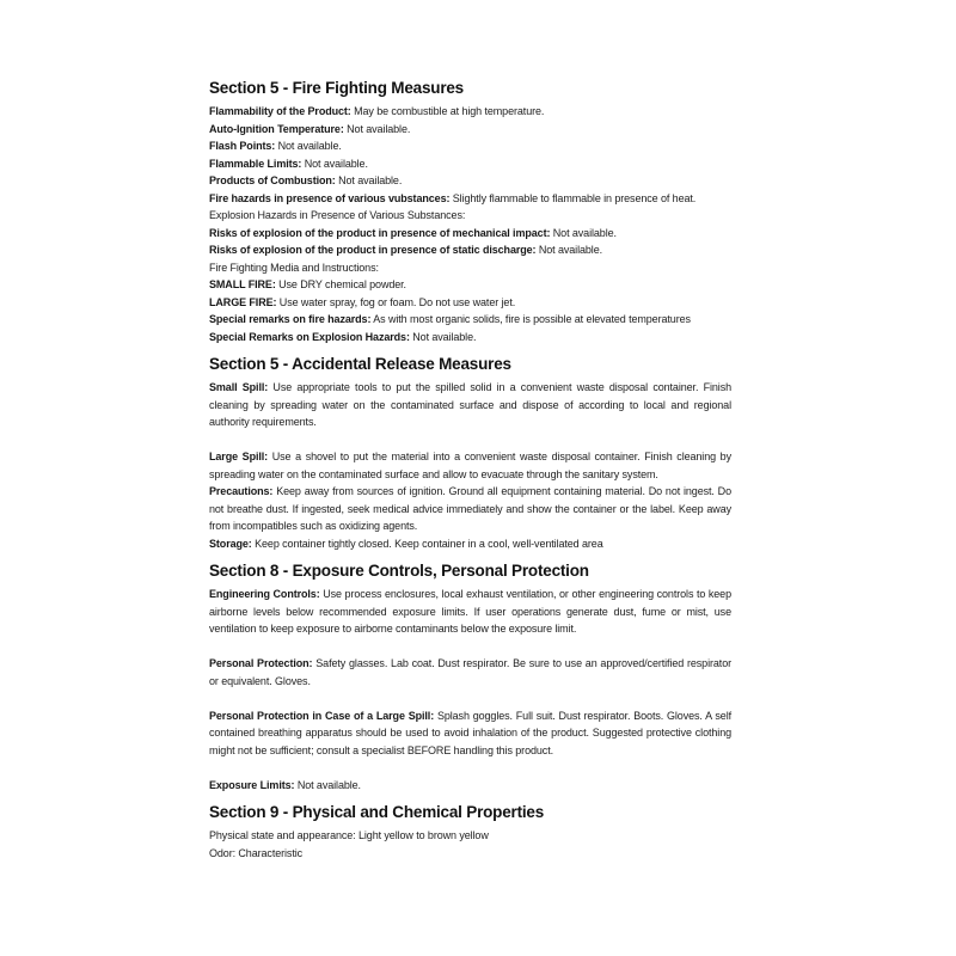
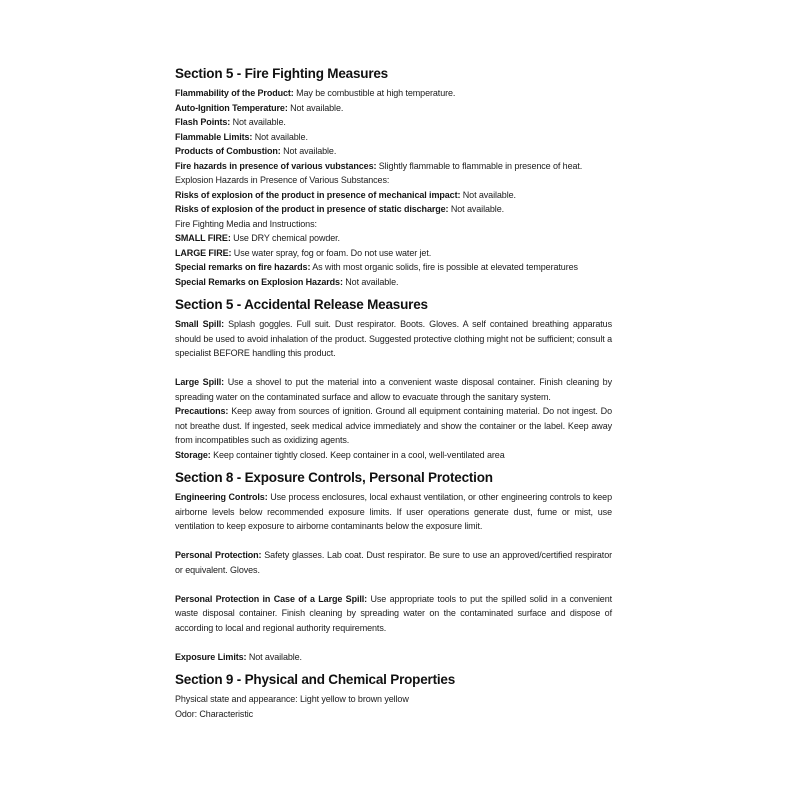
  Section 5 - Fire Fighting Measures
  Flammability of the Product: May be combustible at high temperature.
  Auto-Ignition Temperature: Not available.
  Flash Points: Not available.
  Flammable Limits: Not available.
  Products of Combustion: Not available.
  Fire hazards in presence of various vubstances: Slightly flammable to flammable in presence of heat.
  Explosion Hazards in Presence of Various Substances:
  Risks of explosion of the product in presence of mechanical impact: Not available.
  Risks of explosion of the product in presence of static discharge: Not available.
  Fire Fighting Media and Instructions:
  SMALL FIRE: Use DRY chemical powder.
  LARGE FIRE: Use water spray, fog or foam. Do not use water jet.
  Special remarks on fire hazards: As with most organic solids, fire is possible at elevated temperatures
  Special Remarks on Explosion Hazards: Not available.
  Section 5 - Accidental Release Measures
- Small Spill: Use appropriate tools to put the spilled solid in a convenient waste disposal container. Finish cleaning by spreading water on the contaminated surface and dispose of according to local and regional authority requirements.
+ Small Spill: Splash goggles. Full suit. Dust respirator. Boots. Gloves. A self contained breathing apparatus should be used to avoid inhalation of the product. Suggested protective clothing might not be sufficient; consult a specialist BEFORE handling this product.
  Large Spill: Use a shovel to put the material into a convenient waste disposal container. Finish cleaning by spreading water on the contaminated surface and allow to evacuate through the sanitary system.
  Precautions: Keep away from sources of ignition. Ground all equipment containing material. Do not ingest. Do not breathe dust. If ingested, seek medical advice immediately and show the container or the label. Keep away from incompatibles such as oxidizing agents.
  Storage: Keep container tightly closed. Keep container in a cool, well-ventilated area
  Section 8 - Exposure Controls, Personal Protection
  Engineering Controls: Use process enclosures, local exhaust ventilation, or other engineering controls to keep airborne levels below recommended exposure limits. If user operations generate dust, fume or mist, use ventilation to keep exposure to airborne contaminants below the exposure limit.
  Personal Protection: Safety glasses. Lab coat. Dust respirator. Be sure to use an approved/certified respirator or equivalent. Gloves.
- Personal Protection in Case of a Large Spill: Splash goggles. Full suit. Dust respirator. Boots. Gloves. A self contained breathing apparatus should be used to avoid inhalation of the product. Suggested protective clothing might not be sufficient; consult a specialist BEFORE handling this product.
+ Personal Protection in Case of a Large Spill: Use appropriate tools to put the spilled solid in a convenient waste disposal container. Finish cleaning by spreading water on the contaminated surface and dispose of according to local and regional authority requirements.
  Exposure Limits: Not available.
  Section 9 - Physical and Chemical Properties
  Physical state and appearance: Light yellow to brown yellow
  Odor: Characteristic
